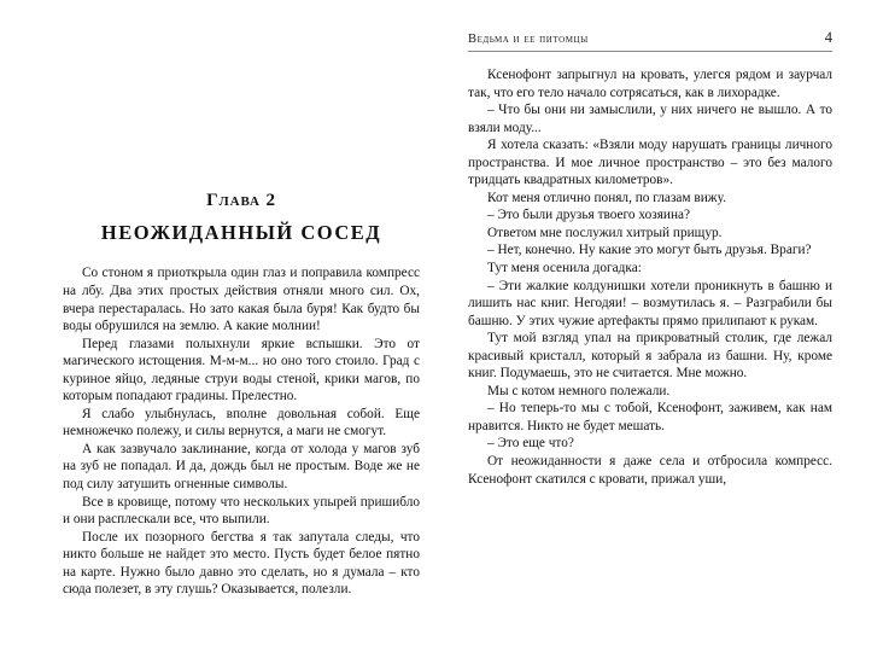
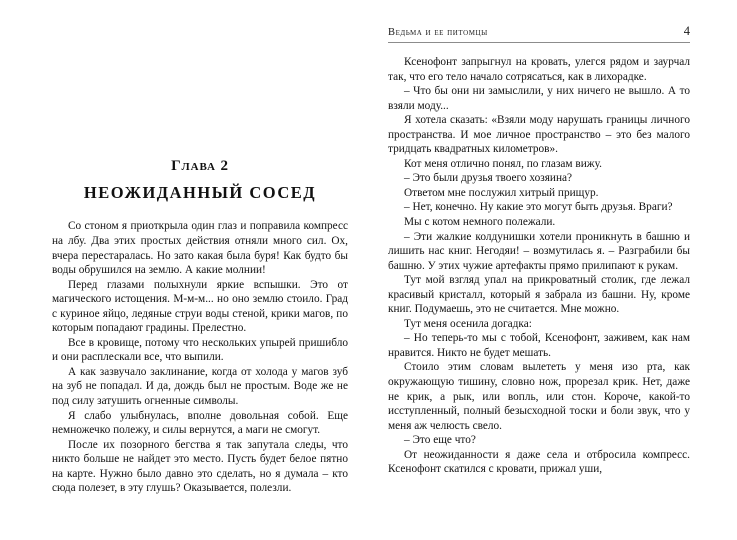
  Глава 2
  НЕОЖИДАННЫЙ СОСЕД
  Со стоном я приоткрыла один глаз и поправила компресс на лбу. Два этих простых действия отняли много сил. Ох, вчера перестаралась. Но зато какая была буря! Как будто бы воды обрушился на землю. А какие молнии!
- Перед глазами полыхнули яркие вспышки. Это от магического истощения. М-м-м... но оно того стоило. Град с куриное яйцо, ледяные струи воды стеной, крики магов, по которым попадают градины. Прелестно.
+ Перед глазами полыхнули яркие вспышки. Это от магического истощения. М-м-м... но оно землю стоило. Град с куриное яйцо, ледяные струи воды стеной, крики магов, по которым попадают градины. Прелестно.
- Я слабо улыбнулась, вполне довольная собой. Еще немножечко полежу, и силы вернутся, а маги не смогут.
+ Все в кровище, потому что нескольких упырей пришибло и они расплескали все, что выпили.
  А как зазвучало заклинание, когда от холода у магов зуб на зуб не попадал. И да, дождь был не простым. Воде же не под силу затушить огненные символы.
- Все в кровище, потому что нескольких упырей пришибло и они расплескали все, что выпили.
+ Я слабо улыбнулась, вполне довольная собой. Еще немножечко полежу, и силы вернутся, а маги не смогут.
  После их позорного бегства я так запутала следы, что никто больше не найдет это место. Пусть будет белое пятно на карте. Нужно было давно это сделать, но я думала – кто сюда полезет, в эту глушь? Оказывается, полезли.
  ведьма и ее питомцы
  4
  Ксенофонт запрыгнул на кровать, улегся рядом и заурчал так, что его тело начало сотрясаться, как в лихорадке.
  – Что бы они ни замыслили, у них ничего не вышло. А то взяли моду...
  Я хотела сказать: «Взяли моду нарушать границы личного пространства. И мое личное пространство – это без малого тридцать квадратных километров».
  Кот меня отлично понял, по глазам вижу.
  – Это были друзья твоего хозяина?
  Ответом мне послужил хитрый прищур.
  – Нет, конечно. Ну какие это могут быть друзья. Враги?
- Тут меня осенила догадка:
+ Мы с котом немного полежали.
  – Эти жалкие колдунишки хотели проникнуть в башню и лишить нас книг. Негодяи! – возмутилась я. – Разграбили бы башню. У этих чужие артефакты прямо прилипают к рукам.
  Тут мой взгляд упал на прикроватный столик, где лежал красивый кристалл, который я забрала из башни. Ну, кроме книг. Подумаешь, это не считается. Мне можно.
- Мы с котом немного полежали.
+ Тут меня осенила догадка:
  – Но теперь-то мы с тобой, Ксенофонт, заживем, как нам нравится. Никто не будет мешать.
+ Стоило этим словам вылететь у меня изо рта, как окружающую тишину, словно нож, прорезал крик. Нет, даже не крик, а рык, или вопль, или стон. Короче, какой-то исступленный, полный безысходной тоски и боли звук, что у меня аж челюсть свело.
  – Это еще что?
  От неожиданности я даже села и отбросила компресс. Ксенофонт скатился с кровати, прижал уши,
